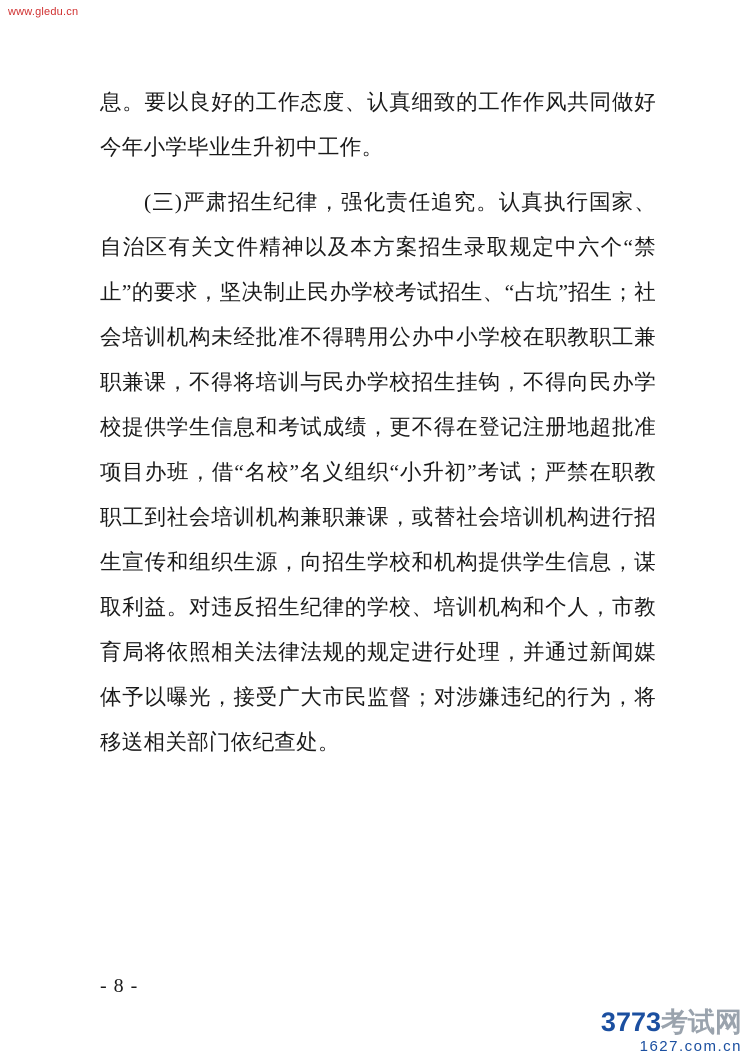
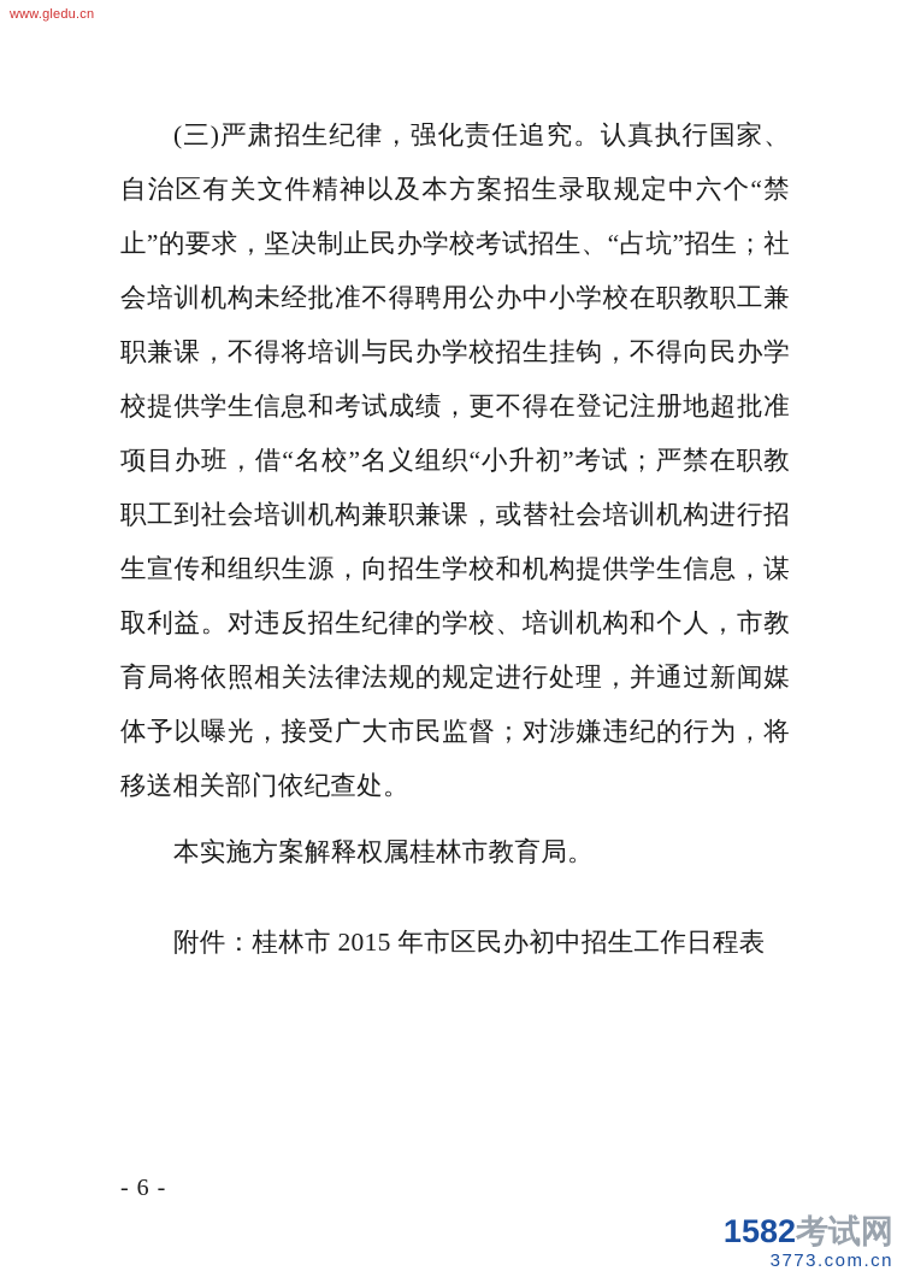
  www.gledu.cn
- 息。要以良好的工作态度、认真细致的工作作风共同做好今年小学毕业生升初中工作。
  (三)严肃招生纪律，强化责任追究。认真执行国家、自治区有关文件精神以及本方案招生录取规定中六个“禁止”的要求，坚决制止民办学校考试招生、“占坑”招生；社会培训机构未经批准不得聘用公办中小学校在职教职工兼职兼课，不得将培训与民办学校招生挂钩，不得向民办学校提供学生信息和考试成绩，更不得在登记注册地超批准项目办班，借“名校”名义组织“小升初”考试；严禁在职教职工到社会培训机构兼职兼课，或替社会培训机构进行招生宣传和组织生源，向招生学校和机构提供学生信息，谋取利益。对违反招生纪律的学校、培训机构和个人，市教育局将依照相关法律法规的规定进行处理，并通过新闻媒体予以曝光，接受广大市民监督；对涉嫌违纪的行为，将移送相关部门依纪查处。
+ 本实施方案解释权属桂林市教育局。
+ 附件：桂林市 2015 年市区民办初中招生工作日程表
- - 8 -
+ - 6 -
- 3773考试网
+ 1582考试网
- 1627.com.cn
+ 3773.com.cn
